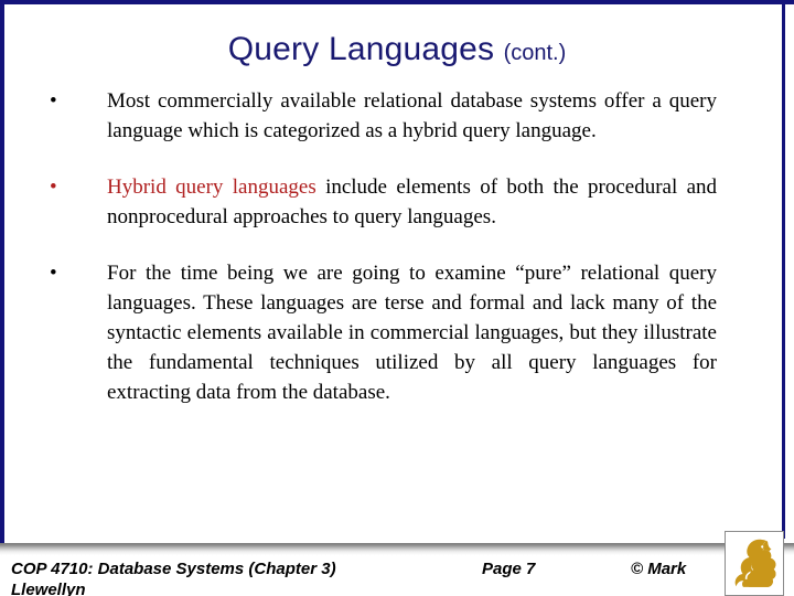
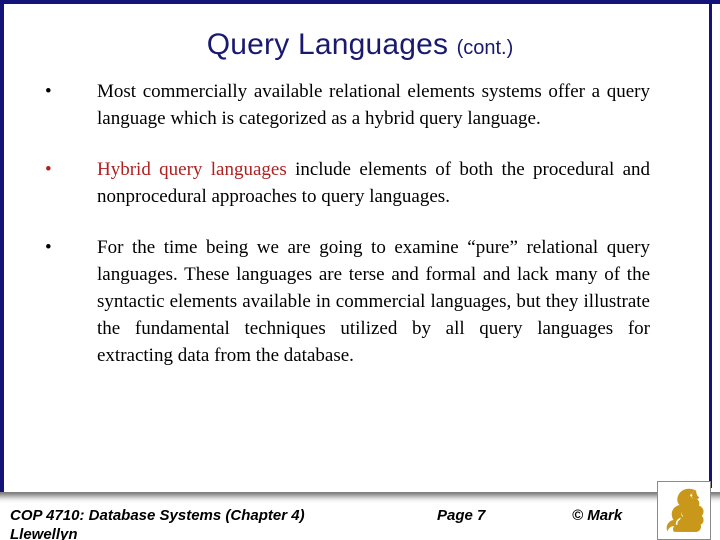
  Query Languages (cont.)
  •
- Most commercially available relational database systems offer a query language which is categorized as a hybrid query language.
+ Most commercially available relational elements systems offer a query language which is categorized as a hybrid query language.
  •
  Hybrid query languages include elements of both the procedural and nonprocedural approaches to query languages.
  •
  For the time being we are going to examine “pure” relational query languages. These languages are terse and formal and lack many of the syntactic elements available in commercial languages, but they illustrate the fundamental techniques utilized by all query languages for extracting data from the database.
- COP 4710: Database Systems (Chapter 3)
+ COP 4710: Database Systems (Chapter 4)
  Llewellyn
  Page 7
  © Mark
